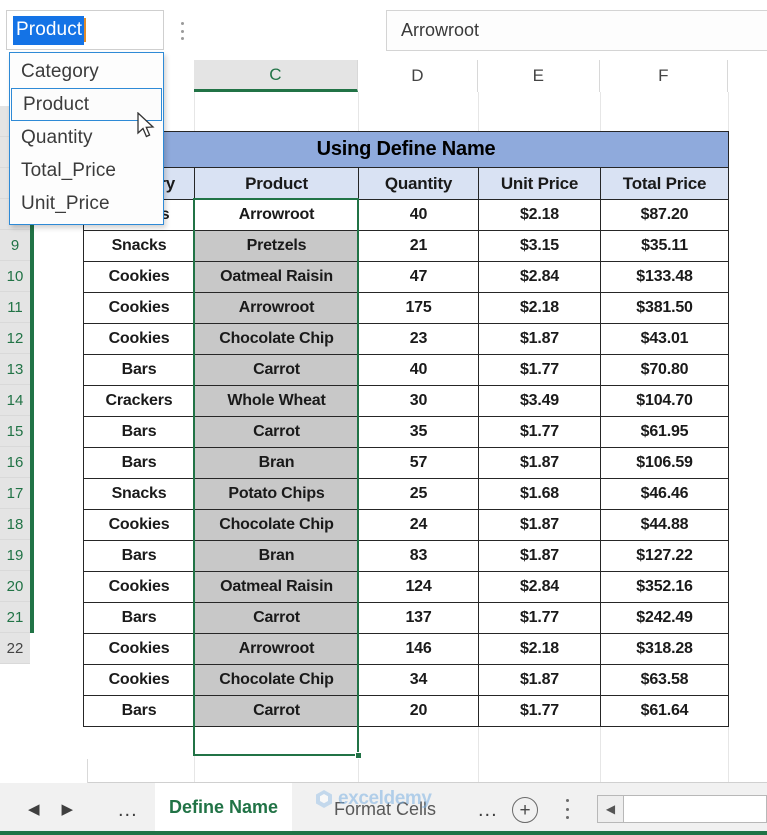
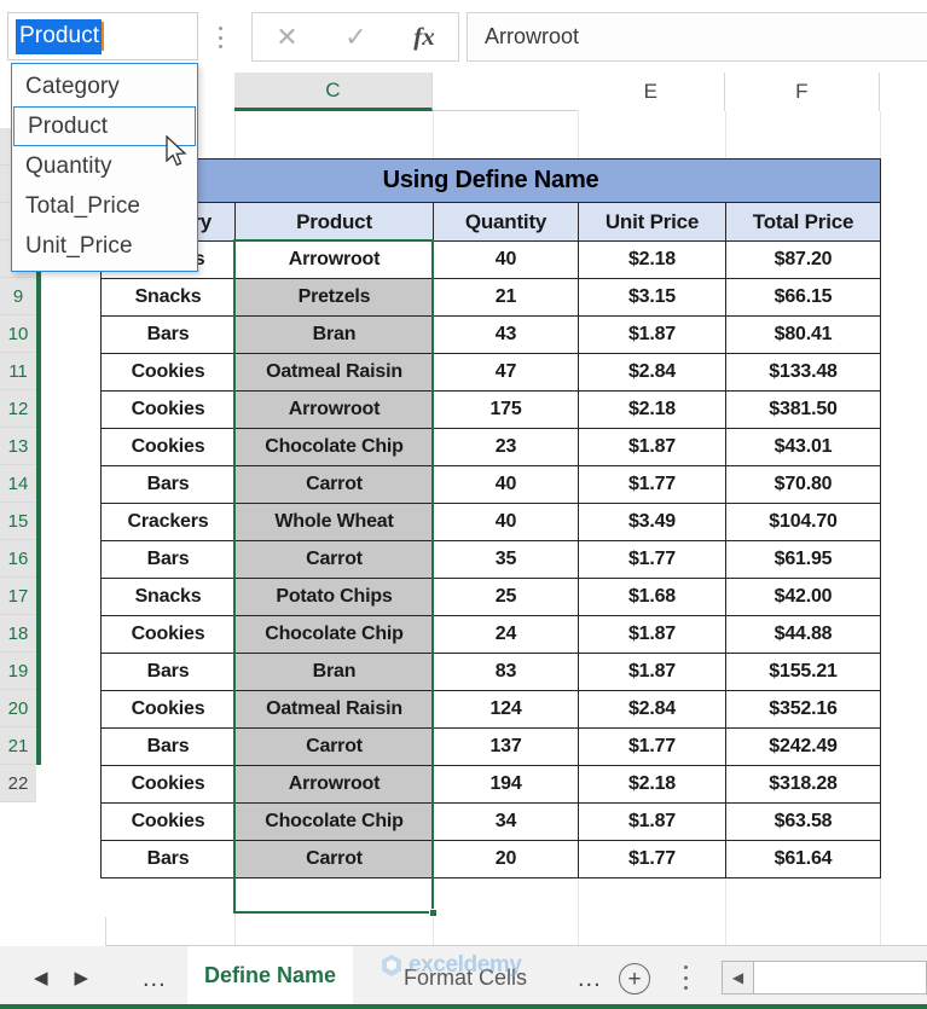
  Product
+ ✕
+ ✓
+ fx
  Arrowroot
  C
- D
  E
  F
  9
  10
  11
  12
  13
  14
  15
  16
  17
  18
  19
  20
  21
  22
  Using Define Name
  y	Product	Quantity	Unit Price	Total Price
  s	Arrowroot	40	$2.18	$87.20
- Snacks	Pretzels	21	$3.15	$35.11
+ Snacks	Pretzels	21	$3.15	$66.15
+ Bars	Bran	43	$1.87	$80.41
  Cookies	Oatmeal Raisin	47	$2.84	$133.48
  Cookies	Arrowroot	175	$2.18	$381.50
  Cookies	Chocolate Chip	23	$1.87	$43.01
  Bars	Carrot	40	$1.77	$70.80
- Crackers	Whole Wheat	30	$3.49	$104.70
+ Crackers	Whole Wheat	40	$3.49	$104.70
  Bars	Carrot	35	$1.77	$61.95
- Bars	Bran	57	$1.87	$106.59
- Snacks	Potato Chips	25	$1.68	$46.46
+ Snacks	Potato Chips	25	$1.68	$42.00
  Cookies	Chocolate Chip	24	$1.87	$44.88
- Bars	Bran	83	$1.87	$127.22
+ Bars	Bran	83	$1.87	$155.21
  Cookies	Oatmeal Raisin	124	$2.84	$352.16
  Bars	Carrot	137	$1.77	$242.49
- Cookies	Arrowroot	146	$2.18	$318.28
+ Cookies	Arrowroot	194	$2.18	$318.28
  Cookies	Chocolate Chip	34	$1.87	$63.58
  Bars	Carrot	20	$1.77	$61.64
  Category
  Product
  Quantity
  Total_Price
  Unit_Price
  ◀
  ▶
  ...
  Define Name
  Format Cells
  ...
  +
  ◀
  exceldemy
